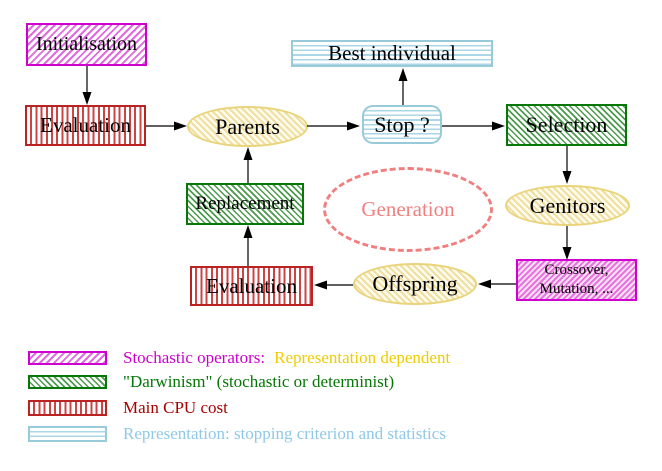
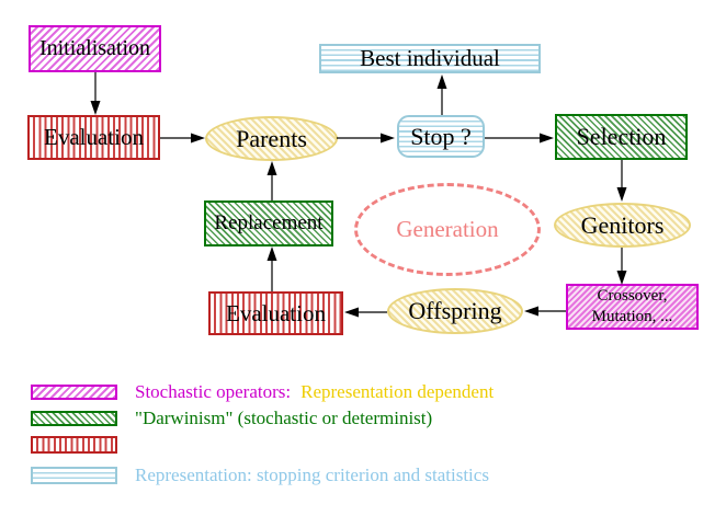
  Initialisation
  Evaluation
  Parents
  Best individual
  Stop ?
  Selection
  Replacement
  Generation
  Genitors
  Evaluation
  Offspring
  Crossover,
  Mutation, ...
  Stochastic operators:
  Representation dependent
  "Darwinism" (stochastic or determinist)
- Main CPU cost
  Representation: stopping criterion and statistics
